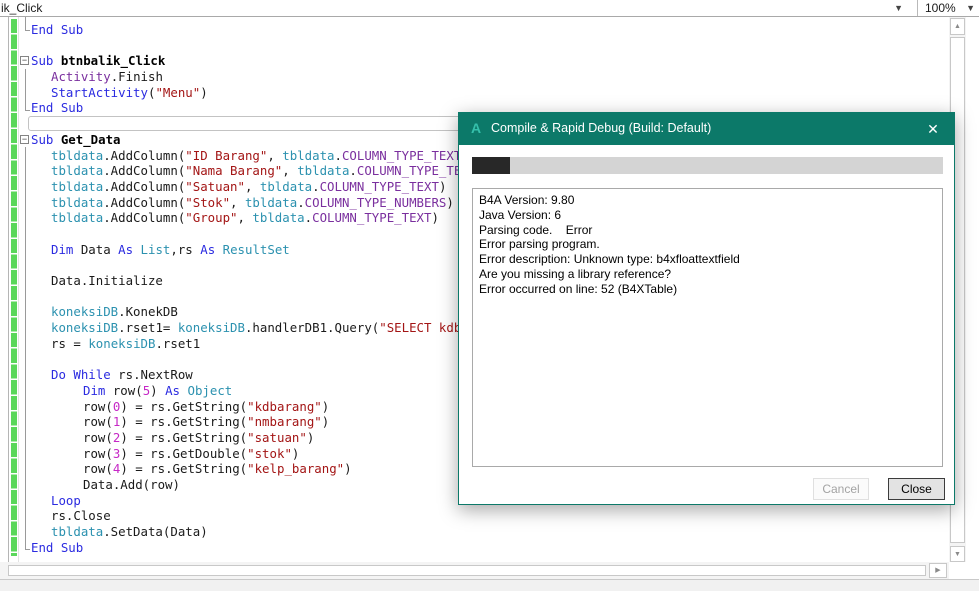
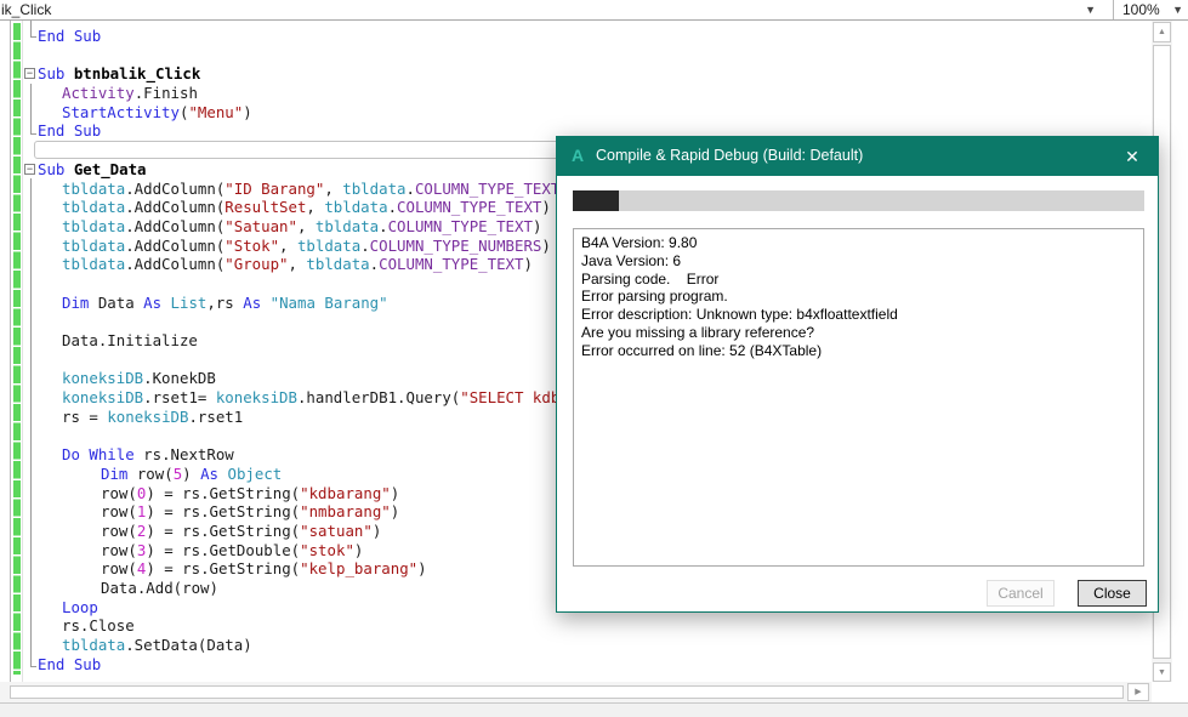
  ik_Click
  ▼
  100%
  ▼
  End Sub
  −
  Sub btnbalik_Click
  Activity.Finish
  StartActivity("Menu")
  End Sub
  −
  Sub Get_Data
  tbldata.AddColumn("ID Barang", tbldata.COLUMN_TYPE_TEX
- tbldata.AddColumn("Nama Barang", tbldata.COLUMN_TYPE_T
+ tbldata.AddColumn(ResultSet, tbldata.COLUMN_TYPE_TEXT)
  tbldata.AddColumn("Satuan", tbldata.COLUMN_TYPE_TEXT)
  tbldata.AddColumn("Stok", tbldata.COLUMN_TYPE_NUMBERS)
  tbldata.AddColumn("Group", tbldata.COLUMN_TYPE_TEXT)
- Dim Data As List,rs As ResultSet
+ Dim Data As List,rs As "Nama Barang"
  Data.Initialize
  koneksiDB.KonekDB
  koneksiDB.rset1= koneksiDB.handlerDB1.Query("SELECT kd
  rs = koneksiDB.rset1
  Do While rs.NextRow
  Dim row(5) As Object
  row(0) = rs.GetString("kdbarang")
  row(1) = rs.GetString("nmbarang")
  row(2) = rs.GetString("satuan")
  row(3) = rs.GetDouble("stok")
  row(4) = rs.GetString("kelp_barang")
  Data.Add(row)
  Loop
  rs.Close
  tbldata.SetData(Data)
  End Sub
  A
  Compile & Rapid Debug (Build: Default)
  ✕
  B4A Version: 9.80
  Java Version: 6
  Parsing code. Error
  Error parsing program.
  Error description: Unknown type: b4xfloattextfield
  Are you missing a library reference?
  Error occurred on line: 52 (B4XTable)
  Cancel
  Close
